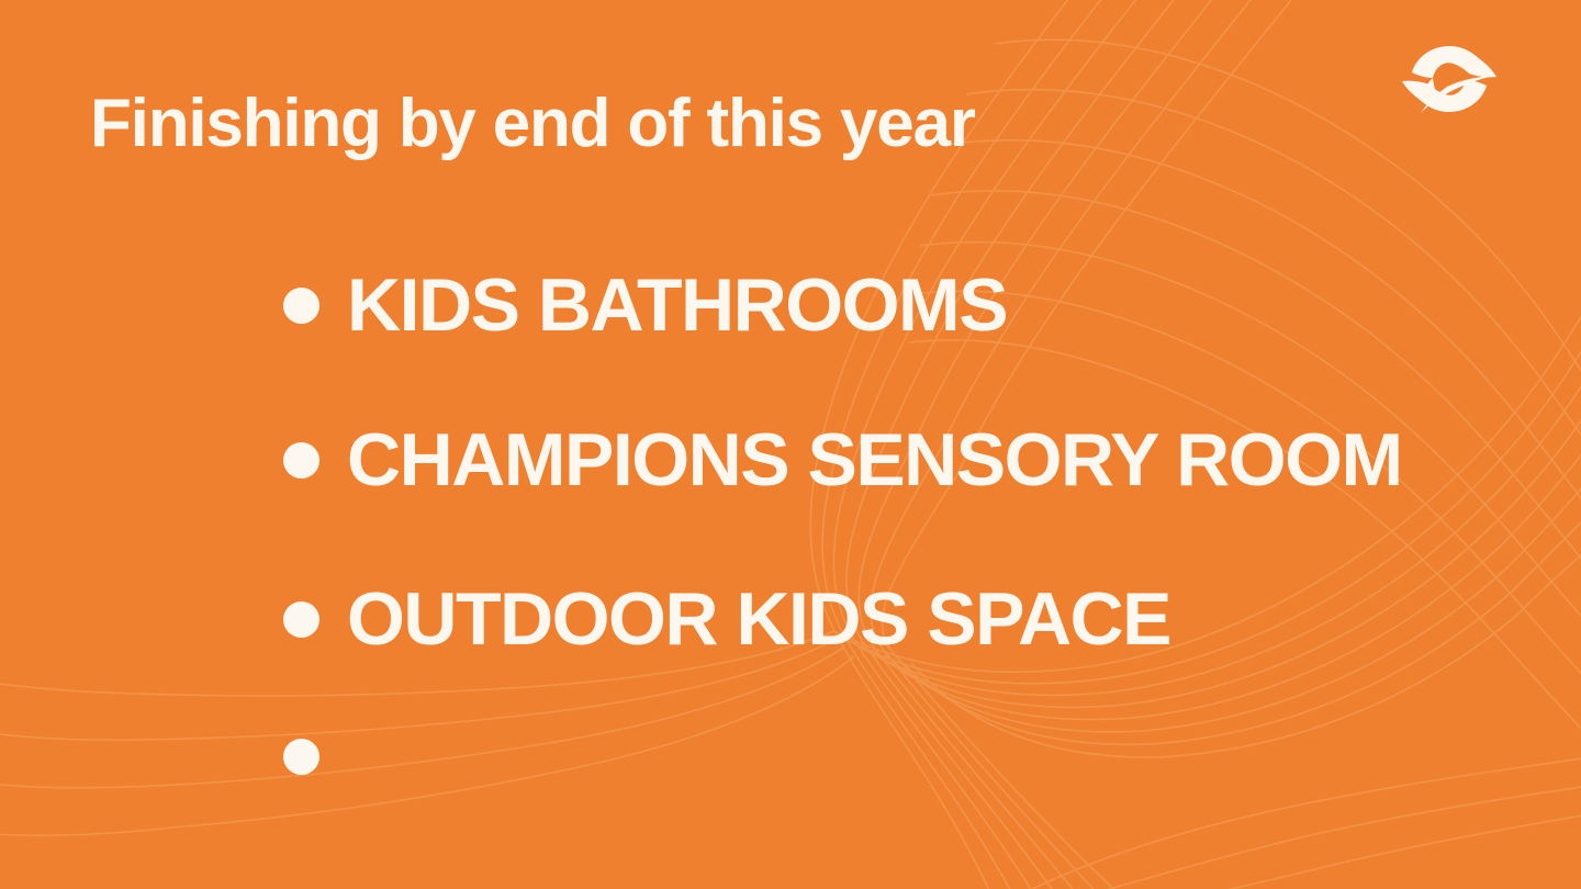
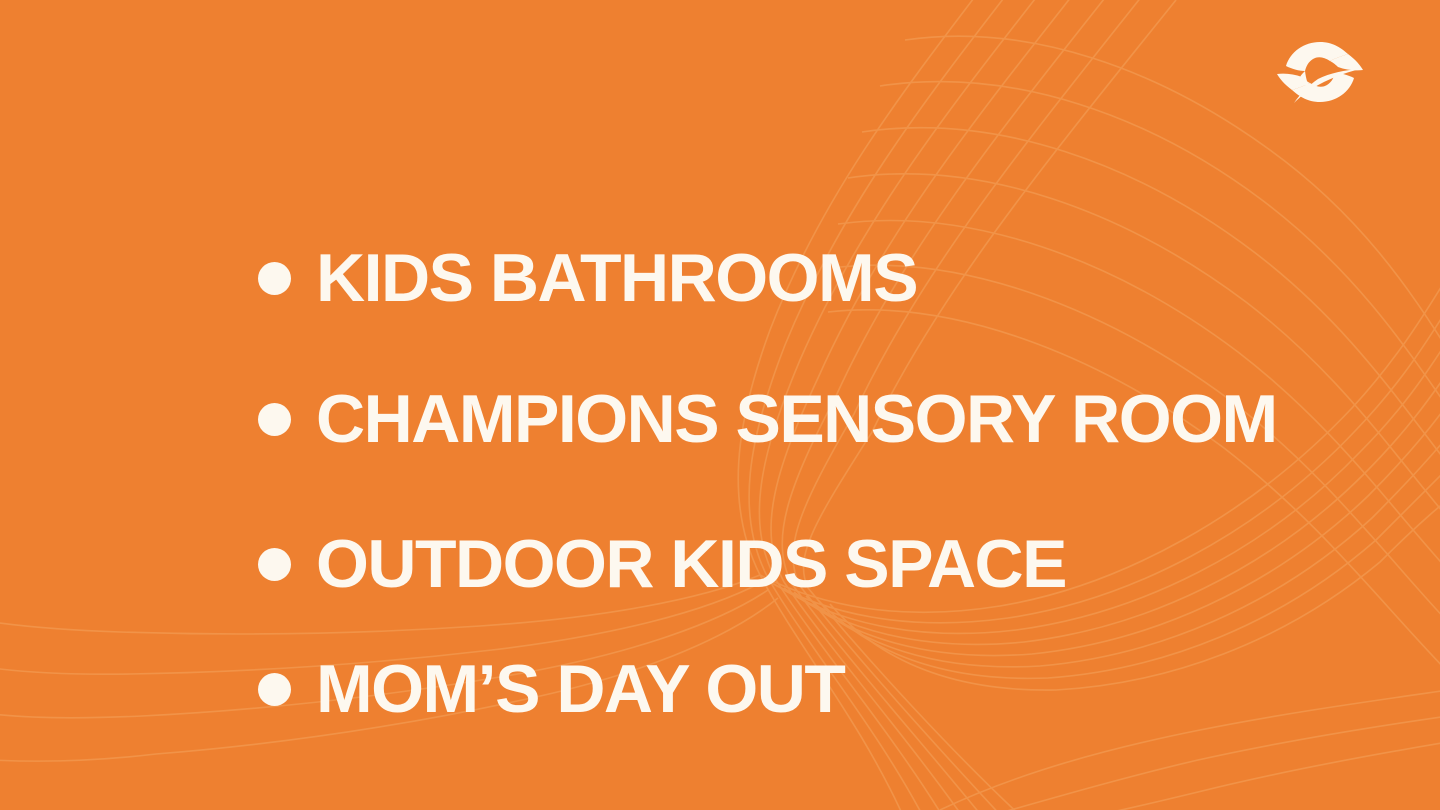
- Finishing by end of this year
  KIDS BATHROOMS
  CHAMPIONS SENSORY ROOM
  OUTDOOR KIDS SPACE
+ MOM’S DAY OUT
